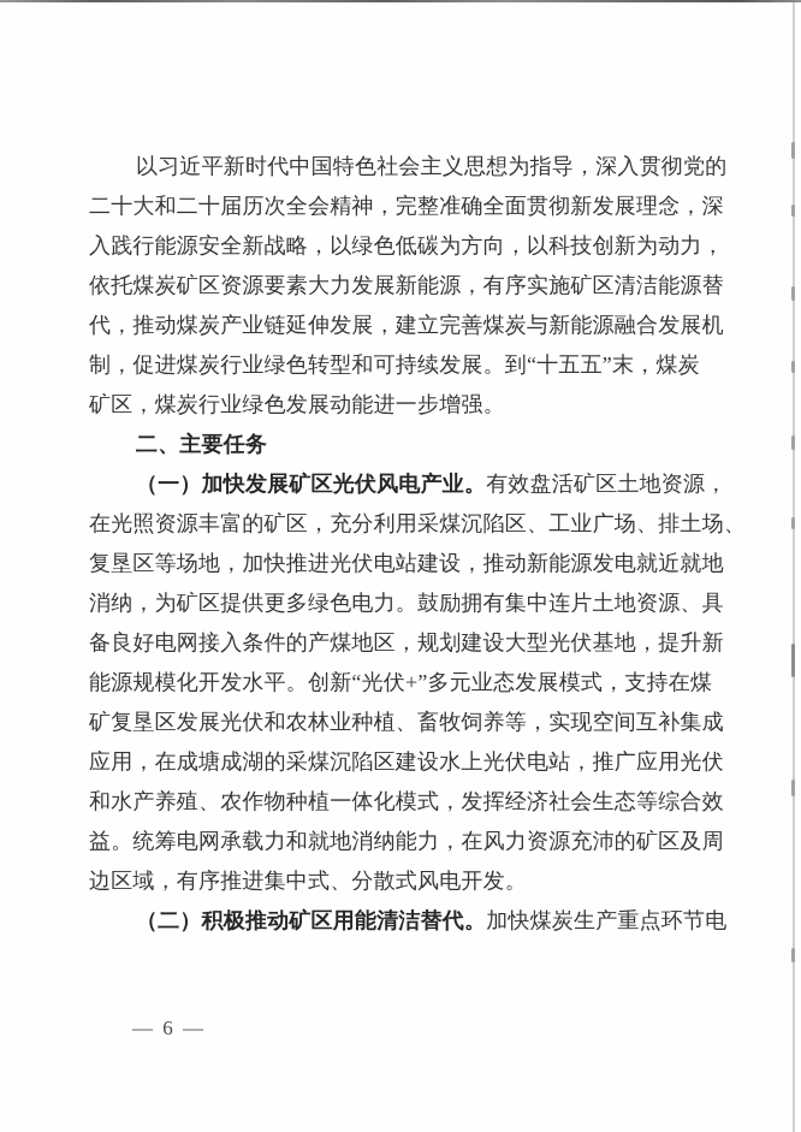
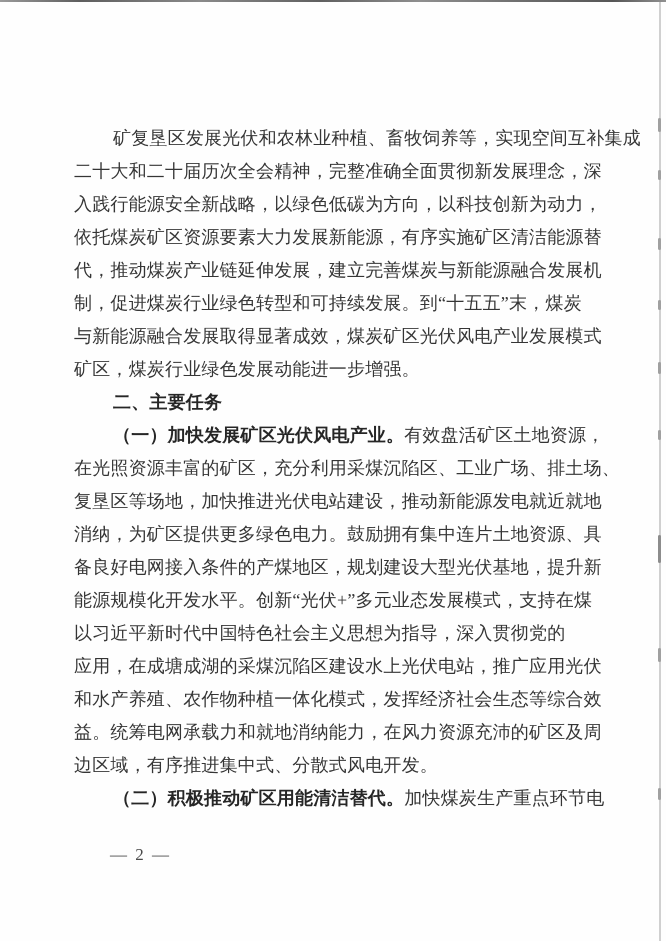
- 以习近平新时代中国特色社会主义思想为指导，深入贯彻党的
+ 矿复垦区发展光伏和农林业种植、畜牧饲养等，实现空间互补集成
  二十大和二十届历次全会精神，完整准确全面贯彻新发展理念，深
  入践行能源安全新战略，以绿色低碳为方向，以科技创新为动力，
  依托煤炭矿区资源要素大力发展新能源，有序实施矿区清洁能源替
  代，推动煤炭产业链延伸发展，建立完善煤炭与新能源融合发展机
  制，促进煤炭行业绿色转型和可持续发展。到“十五五”末，煤炭
+ 与新能源融合发展取得显著成效，煤炭矿区光伏风电产业发展模式
  矿区，煤炭行业绿色发展动能进一步增强。
  二、主要任务
  （一）加快发展矿区光伏风电产业。有效盘活矿区土地资源，
  在光照资源丰富的矿区，充分利用采煤沉陷区、工业广场、排土场、
  复垦区等场地，加快推进光伏电站建设，推动新能源发电就近就地
  消纳，为矿区提供更多绿色电力。鼓励拥有集中连片土地资源、具
  备良好电网接入条件的产煤地区，规划建设大型光伏基地，提升新
  能源规模化开发水平。创新“光伏+”多元业态发展模式，支持在煤
- 矿复垦区发展光伏和农林业种植、畜牧饲养等，实现空间互补集成
+ 以习近平新时代中国特色社会主义思想为指导，深入贯彻党的
  应用，在成塘成湖的采煤沉陷区建设水上光伏电站，推广应用光伏
  和水产养殖、农作物种植一体化模式，发挥经济社会生态等综合效
  益。统筹电网承载力和就地消纳能力，在风力资源充沛的矿区及周
  边区域，有序推进集中式、分散式风电开发。
  （二）积极推动矿区用能清洁替代。加快煤炭生产重点环节电
- — 6 —
+ — 2 —
